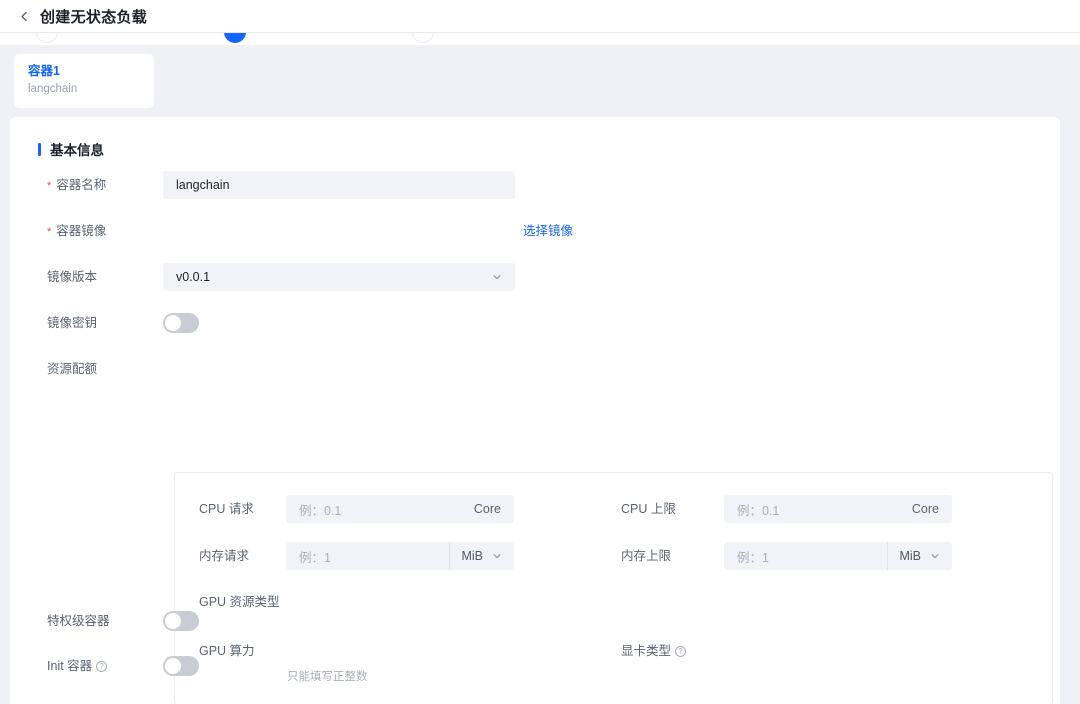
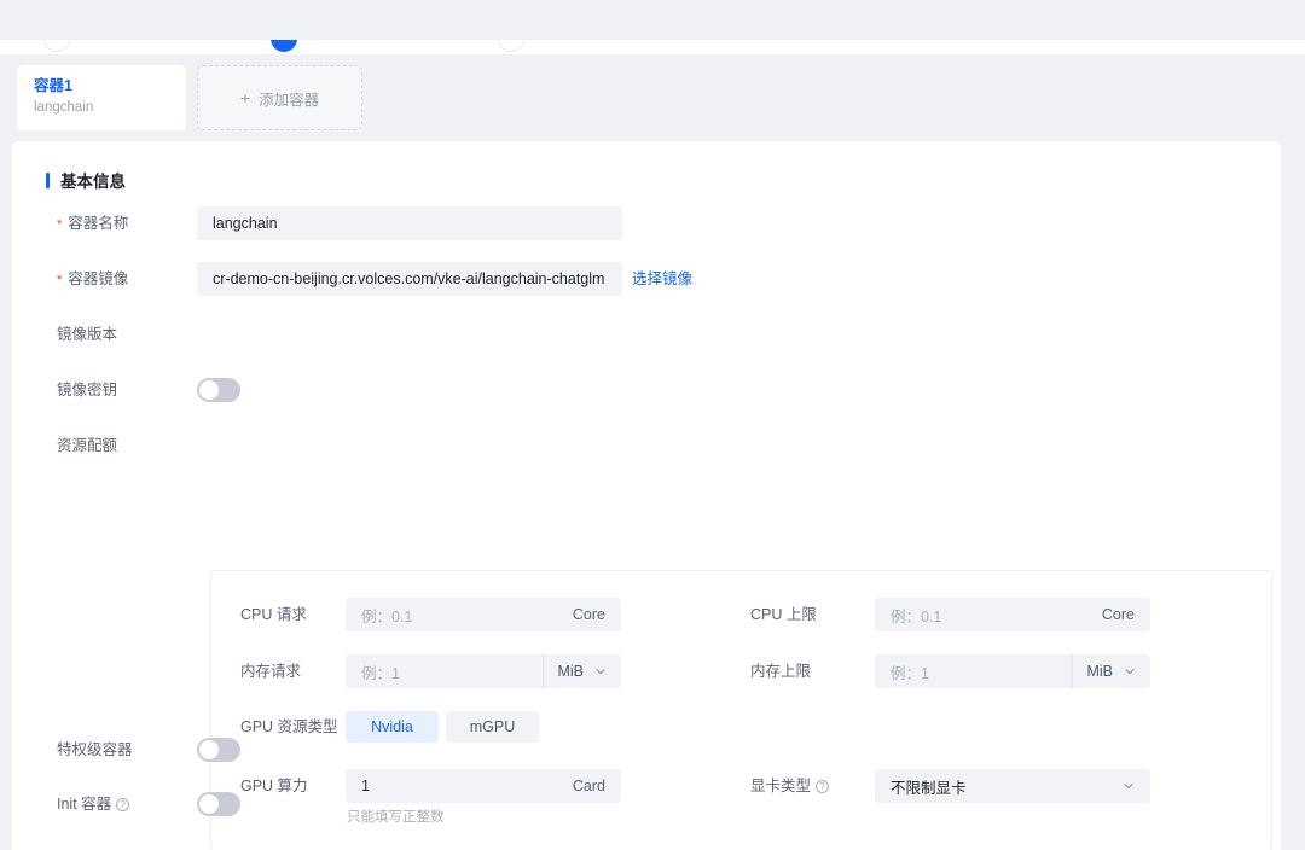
- 创建无状态负载
  容器1
  langchain
+ +
+ 添加容器
  基本信息
  * 容器名称
  langchain
  * 容器镜像
+ cr-demo-cn-beijing.cr.volces.com/vke-ai/langchain-chatglm
  选择镜像
  镜像版本
- v0.0.1
  镜像密钥
  资源配额
  CPU 请求
  例：0.1
  Core
  CPU 上限
  例：0.1
  Core
  内存请求
  例：1
  MiB
  内存上限
  例：1
  MiB
  GPU 资源类型
+ Nvidia
+ mGPU
  GPU 算力
+ 1
+ Card
  只能填写正整数
  显卡类型 ?
+ 不限制显卡
  特权级容器
  Init 容器 ?
